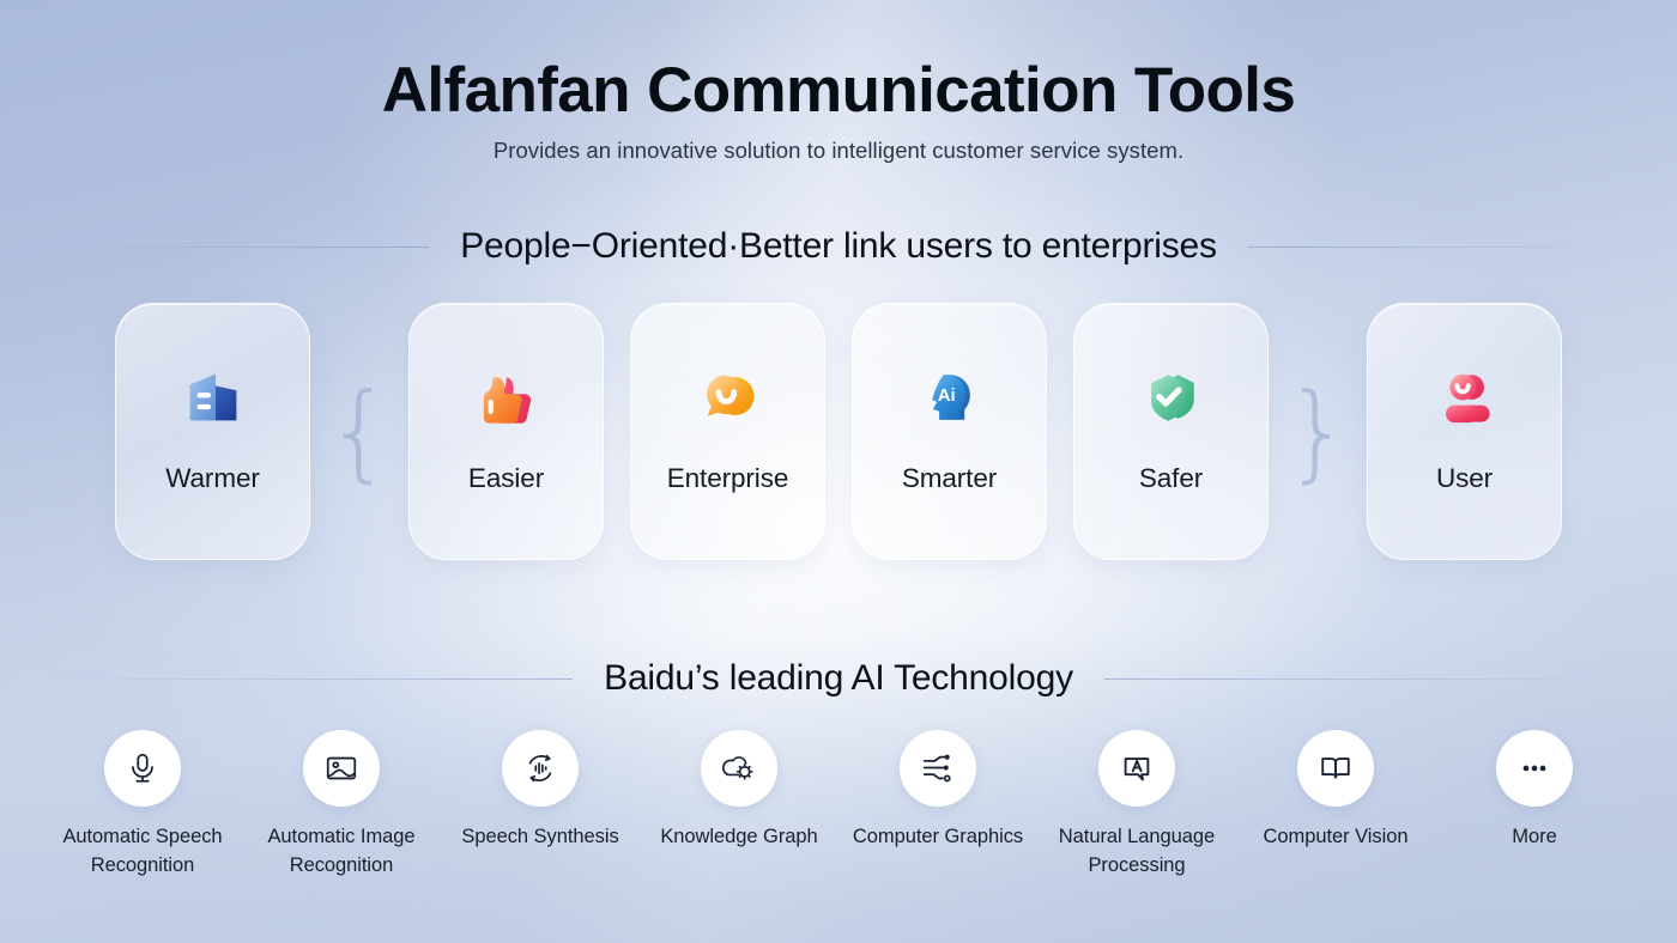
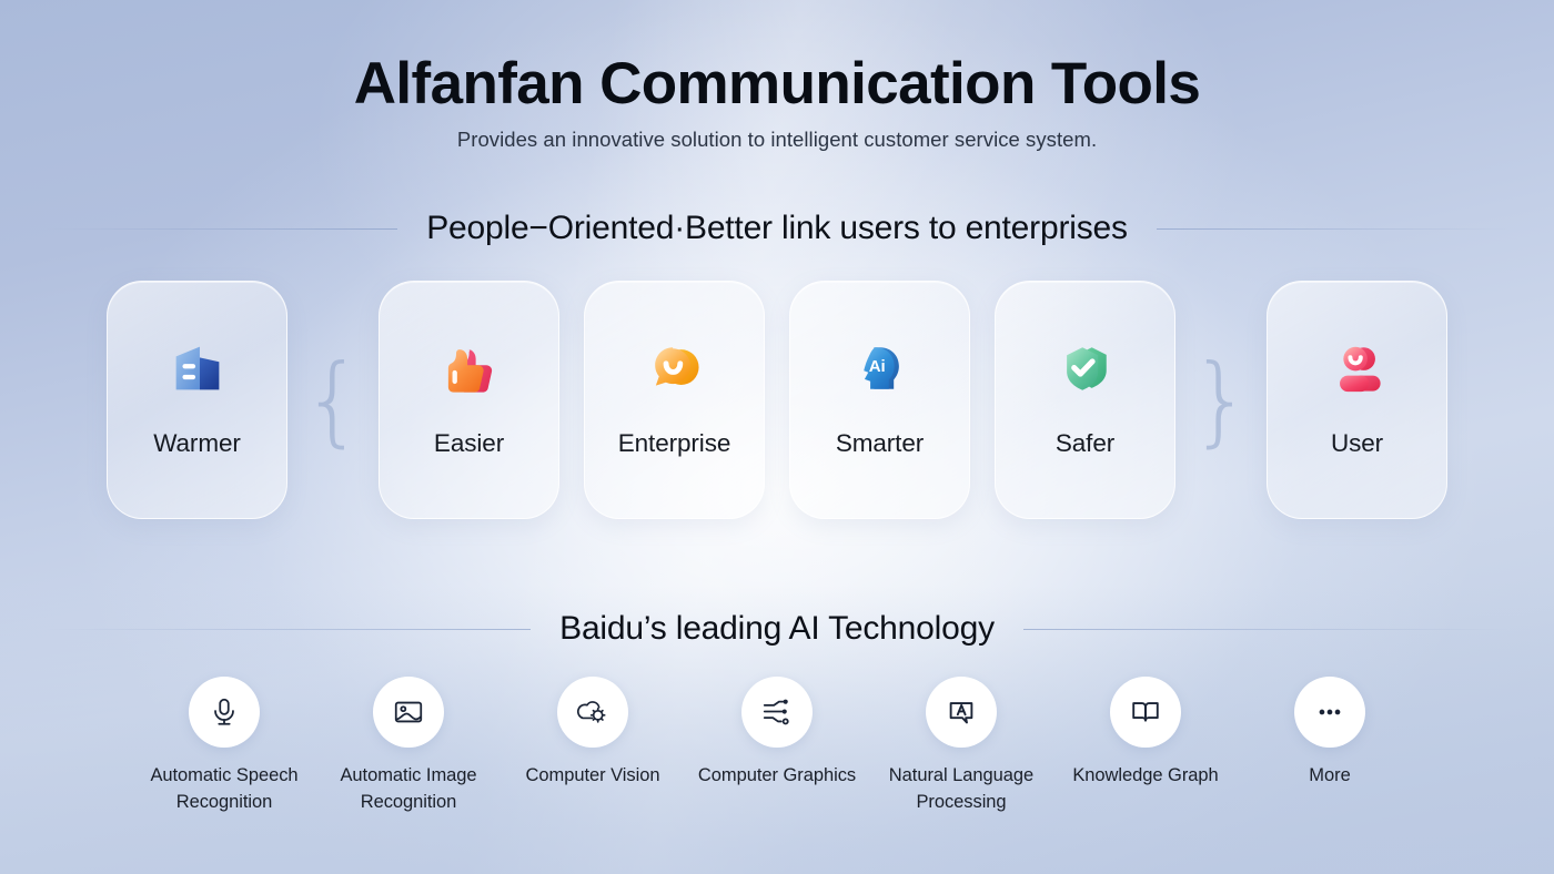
  Alfanfan Communication Tools
  Provides an innovative solution to intelligent customer service system.
  People−Oriented·Better link users to enterprises
  Warmer
  {
  Easier
  Enterprise
  Ai
  Smarter
  Safer
  }
  User
  Baidu’s leading AI Technology
  Automatic Speech Recognition
  Automatic Image Recognition
- Speech Synthesis
- Knowledge Graph
+ Computer Vision
  Computer Graphics
  Natural Language Processing
- Computer Vision
+ Knowledge Graph
  More
